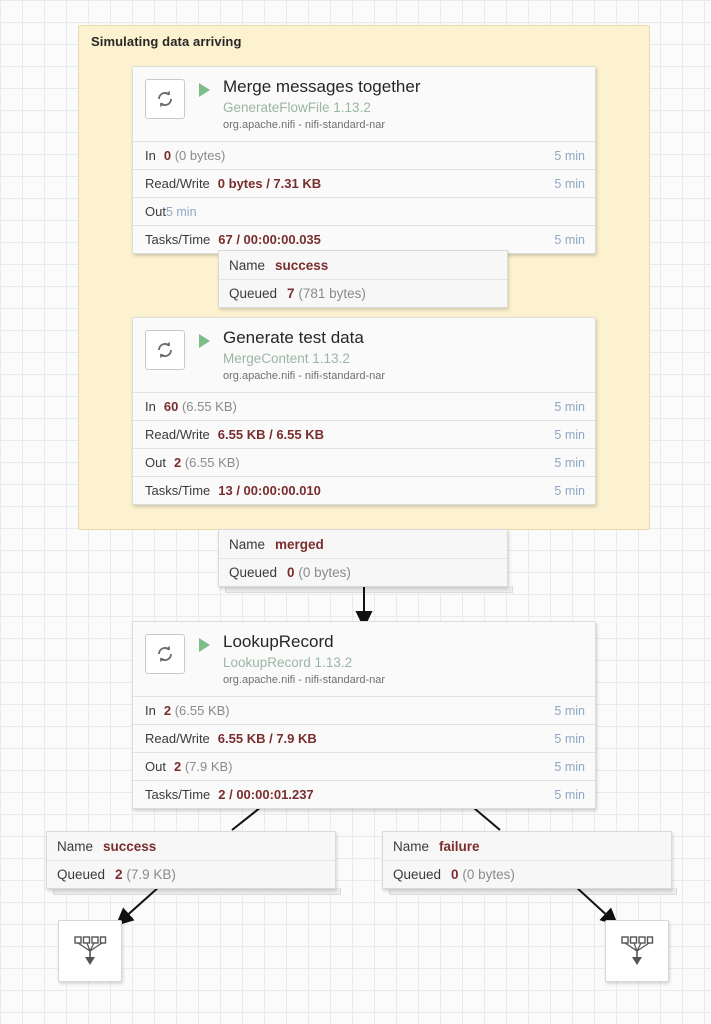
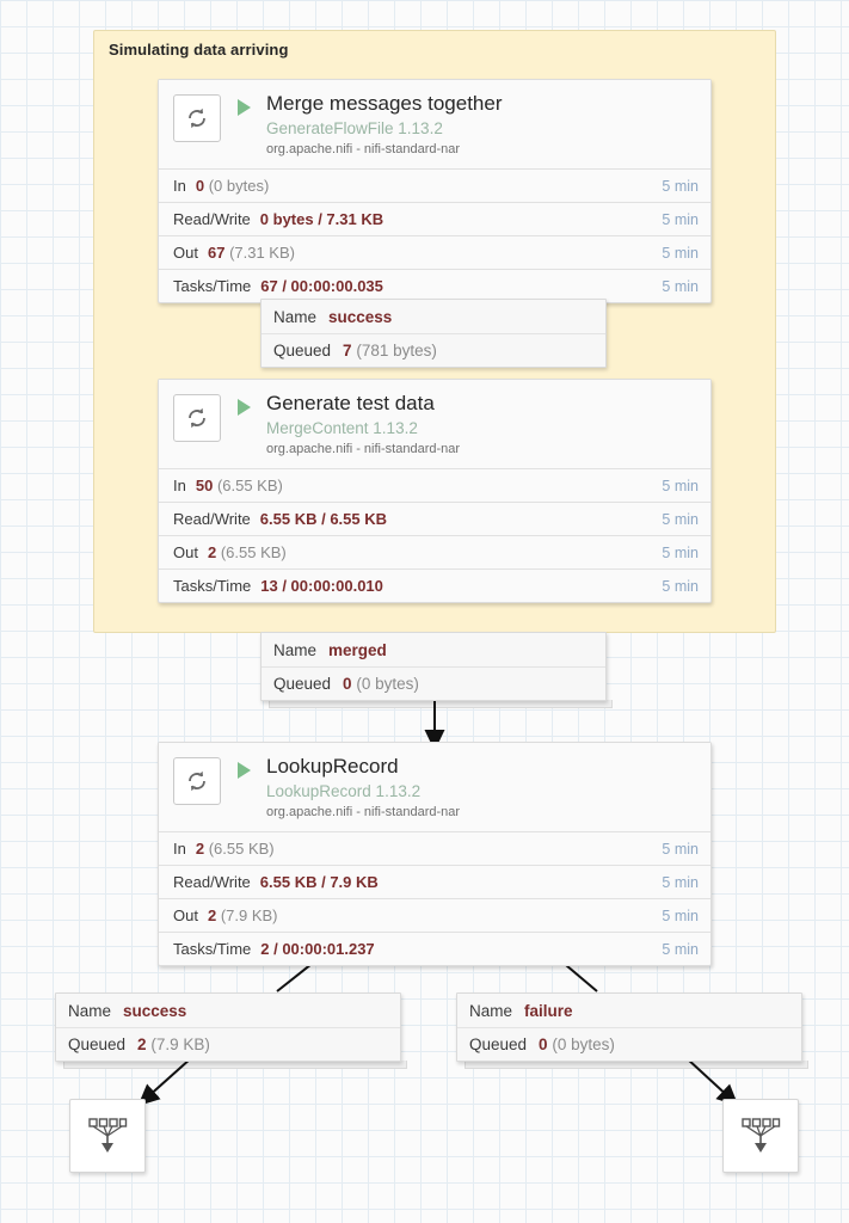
  Simulating data arriving
  Merge messages together
  GenerateFlowFile 1.13.2
  org.apache.nifi - nifi-standard-nar
  In
  0 (0 bytes)
  5 min
  Read/Write
  0 bytes / 7.31 KB
  5 min
  Out
+ 67 (7.31 KB)
  5 min
  Tasks/Time
  67 / 00:00:00.035
  5 min
  Name
  success
  Queued
  7 (781 bytes)
  Generate test data
  MergeContent 1.13.2
  org.apache.nifi - nifi-standard-nar
  In
- 60 (6.55 KB)
+ 50 (6.55 KB)
  5 min
  Read/Write
  6.55 KB / 6.55 KB
  5 min
  Out
  2 (6.55 KB)
  5 min
  Tasks/Time
  13 / 00:00:00.010
  5 min
  Name
  merged
  Queued
  0 (0 bytes)
  LookupRecord
  LookupRecord 1.13.2
  org.apache.nifi - nifi-standard-nar
  In
  2 (6.55 KB)
  5 min
  Read/Write
  6.55 KB / 7.9 KB
  5 min
  Out
  2 (7.9 KB)
  5 min
  Tasks/Time
  2 / 00:00:01.237
  5 min
  Name
  success
  Queued
  2 (7.9 KB)
  Name
  failure
  Queued
  0 (0 bytes)
